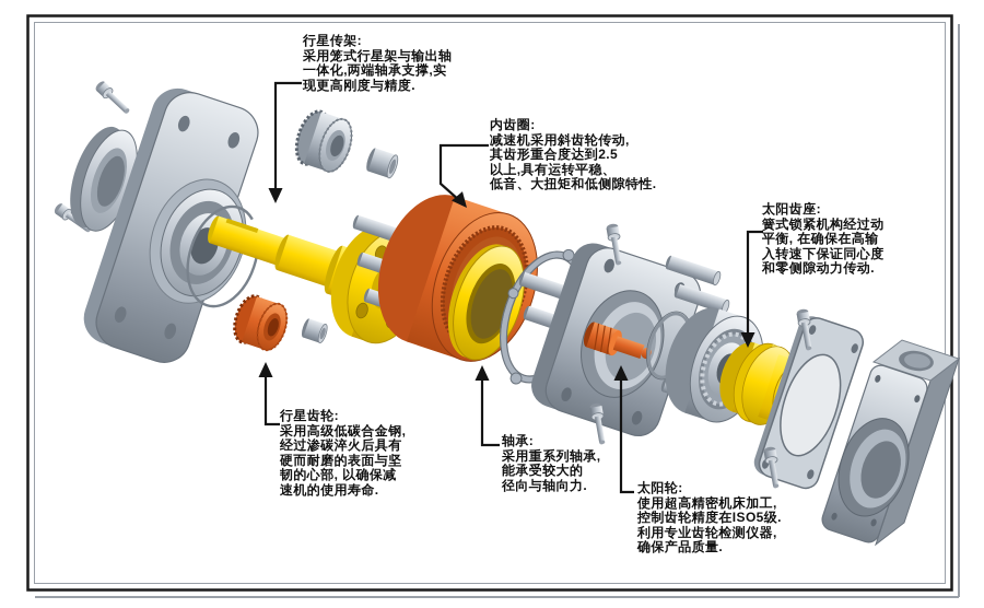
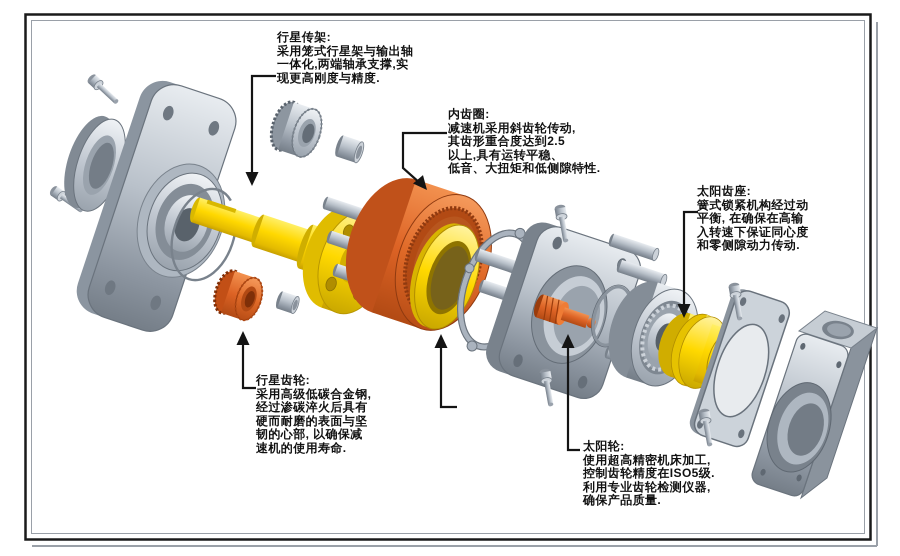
  行星传架:
  采用笼式行星架与输出轴
  一体化,两端轴承支撑,实
  现更高刚度与精度.
  内齿圈:
  减速机采用斜齿轮传动,
  其齿形重合度达到2.5
  以上,具有运转平稳、
  低音、大扭矩和低侧隙特性.
  太阳齿座:
  簧式锁紧机构经过动
  平衡, 在确保在高输
  入转速下保证同心度
  和零侧隙动力传动.
  行星齿轮:
  采用高级低碳合金钢,
  经过渗碳淬火后具有
  硬而耐磨的表面与坚
  韧的心部, 以确保减
  速机的使用寿命.
- 轴承:
- 采用重系列轴承,
- 能承受较大的
- 径向与轴向力.
  太阳轮:
  使用超高精密机床加工,
  控制齿轮精度在ISO5级.
  利用专业齿轮检测仪器,
  确保产品质量.
